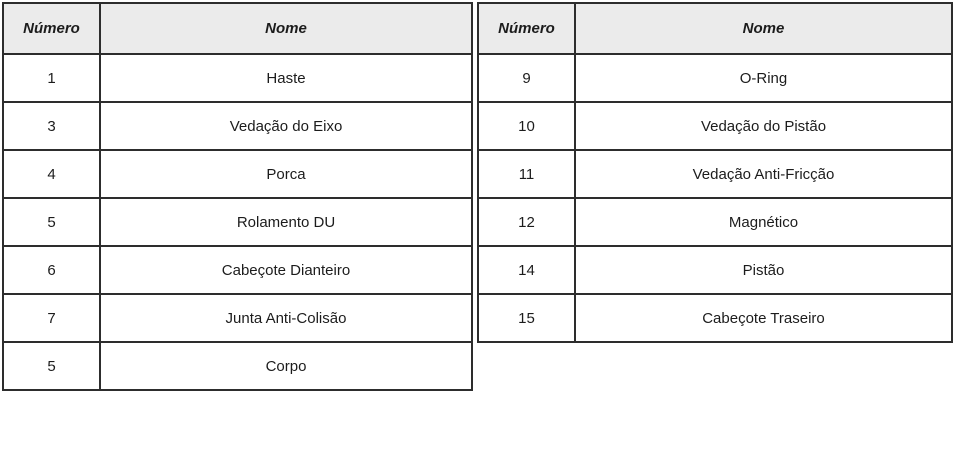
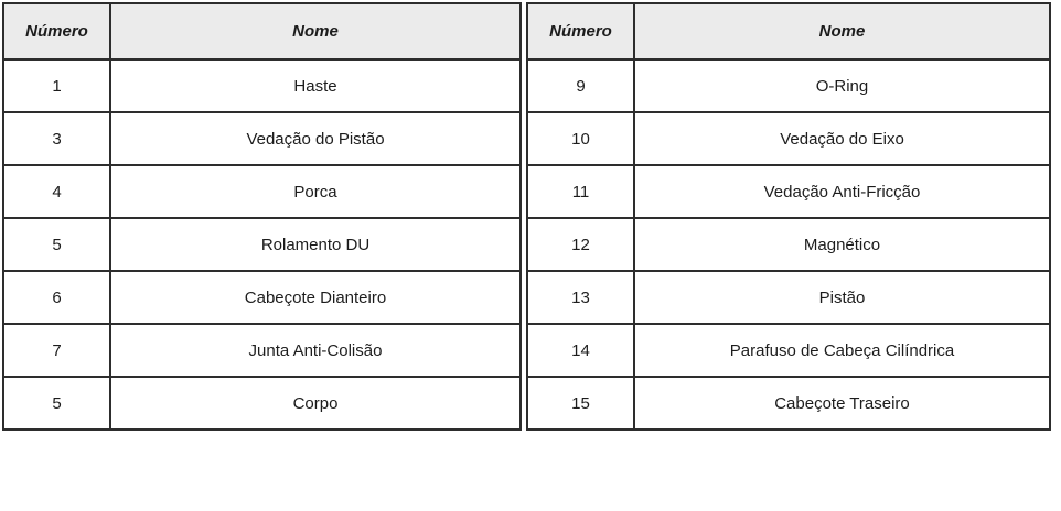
  Número	Nome
  1	Haste
- 3	Vedação do Eixo
+ 3	Vedação do Pistão
  4	Porca
  5	Rolamento DU
  6	Cabeçote Dianteiro
  7	Junta Anti-Colisão
  5	Corpo
  Número	Nome
  9	O-Ring
- 10	Vedação do Pistão
+ 10	Vedação do Eixo
  11	Vedação Anti-Fricção
  12	Magnético
- 14	Pistão
+ 13	Pistão
+ 14	Parafuso de Cabeça Cilíndrica
  15	Cabeçote Traseiro
